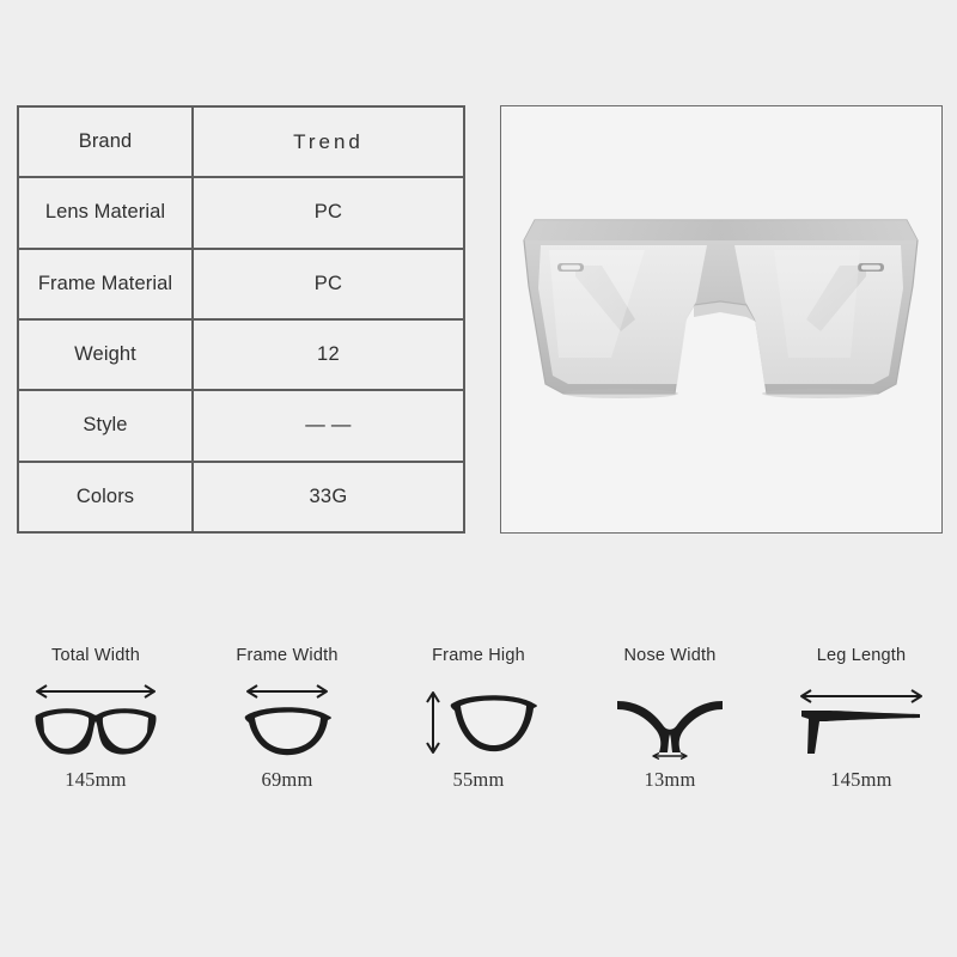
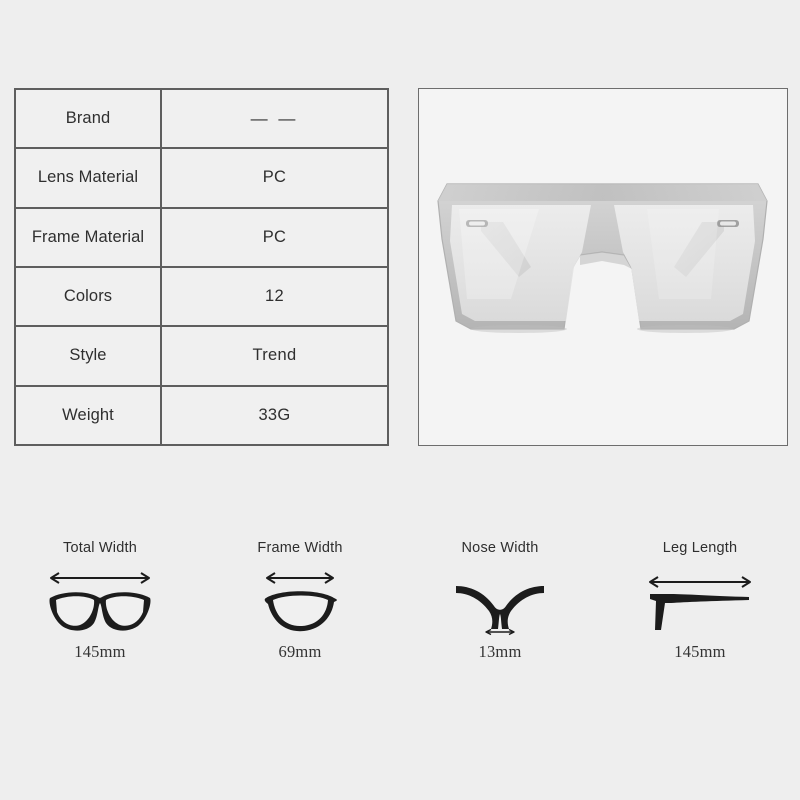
  Brand
- Trend
+ — —
  Lens Material
  PC
  Frame Material
  PC
- Weight
+ Colors
  12
  Style
- — —
+ Trend
- Colors
+ Weight
  33G
  Total Width
  145mm
  Frame Width
  69mm
- Frame High
- 55mm
  Nose Width
  13mm
  Leg Length
  145mm
